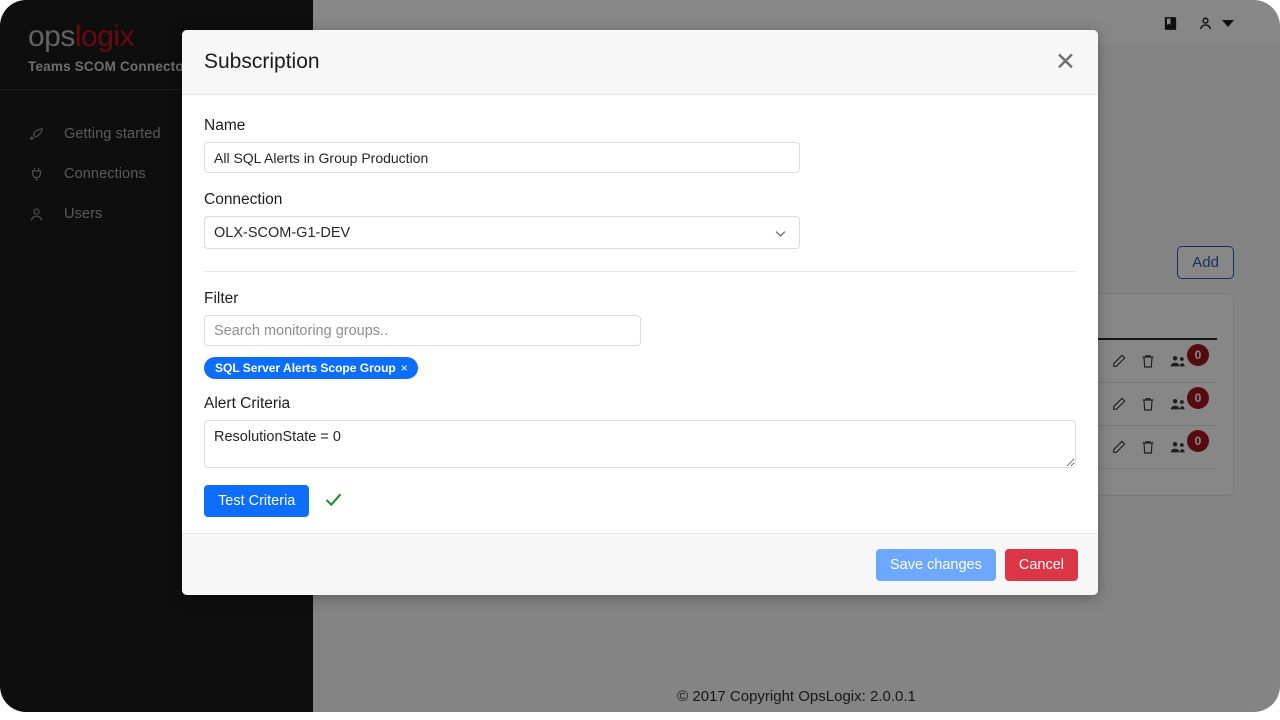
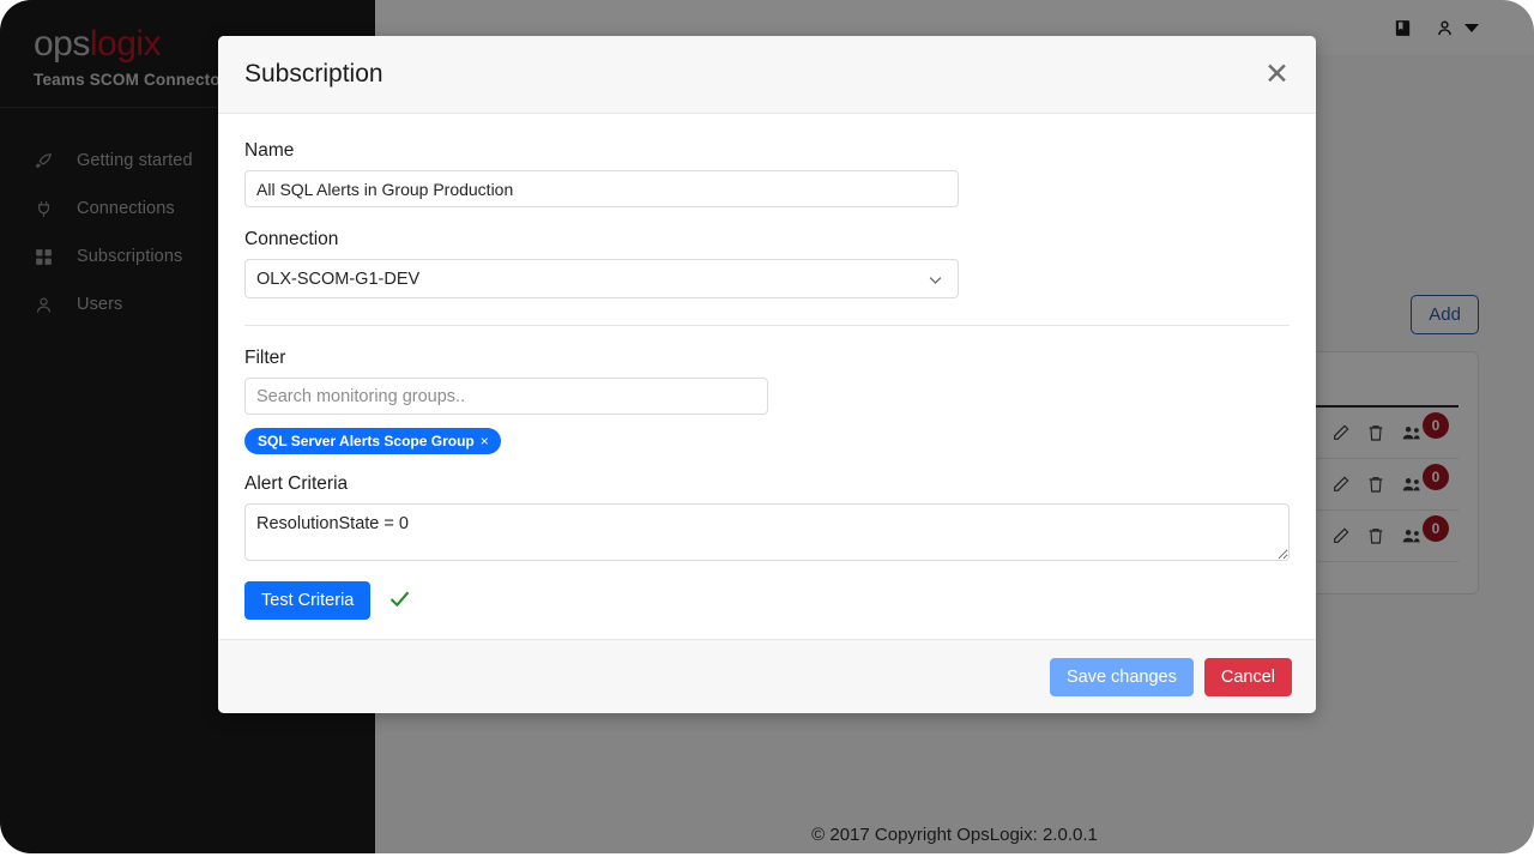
  Add
  		0
  		0
  		0
  © 2017 Copyright OpsLogix: 2.0.0.1
  opslogix
  Teams SCOM Connecto
  Getting started
  Connections
+ Subscriptions
  Users
  Subscription
  ✕
  Name
  All SQL Alerts in Group Production
  Connection
  OLX-SCOM-G1-DEV
  Filter
  Search monitoring groups..
  SQL Server Alerts Scope Group
  ×
  Alert Criteria
  ResolutionState = 0
  Test Criteria
  Save changes
  Cancel
